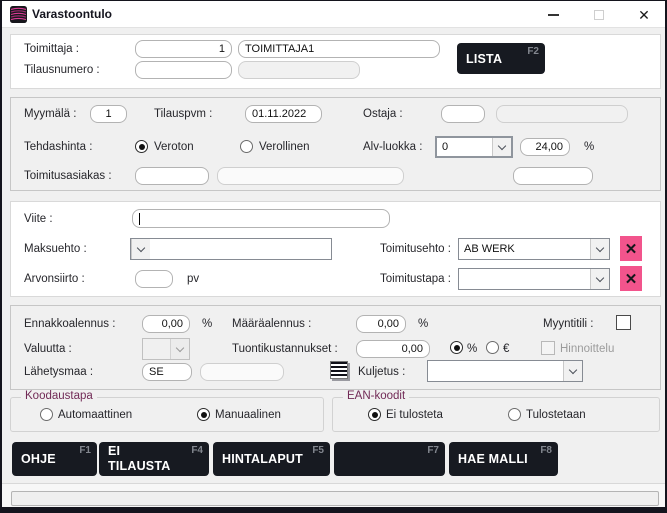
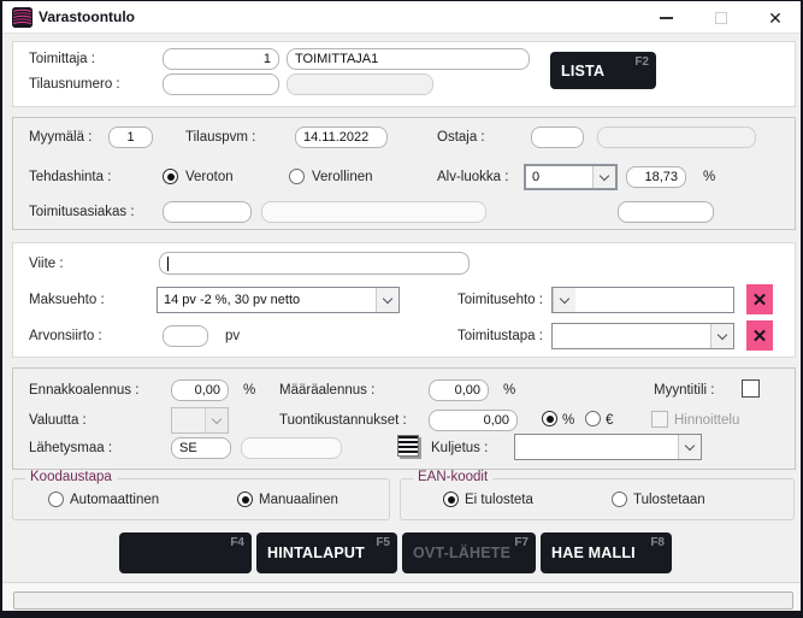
  Varastoontulo
  ✕
  Toimittaja :
  1
  TOIMITTAJA1
  Tilausnumero :
  LISTA
  F2
  Myymälä :
  1
  Tilauspvm :
- 01.11.2022
+ 14.11.2022
  Ostaja :
  Tehdashinta :
  Veroton
  Verollinen
  Alv-luokka :
  0
- 24,00
+ 18,73
  %
  Toimitusasiakas :
  Viite :
  Maksuehto :
+ 14 pv -2 %, 30 pv netto
  Toimitusehto :
- AB WERK
  ✕
  Arvonsiirto :
  pv
  Toimitustapa :
  ✕
  Ennakkoalennus :
  0,00
  %
  Määräalennus :
  0,00
  %
  Myyntitili :
  Valuutta :
  Tuontikustannukset :
  0,00
  %
  €
  Hinnoittelu
  Lähetysmaa :
  SE
  Kuljetus :
  Koodaustapa
  Automaattinen
  Manuaalinen
  EAN-koodit
  Ei tulosteta
  Tulostetaan
- OHJE
- F1
- EI TILAUSTA
  F4
  HINTALAPUT
  F5
+ OVT-LÄHETE
  F7
  HAE MALLI
  F8
